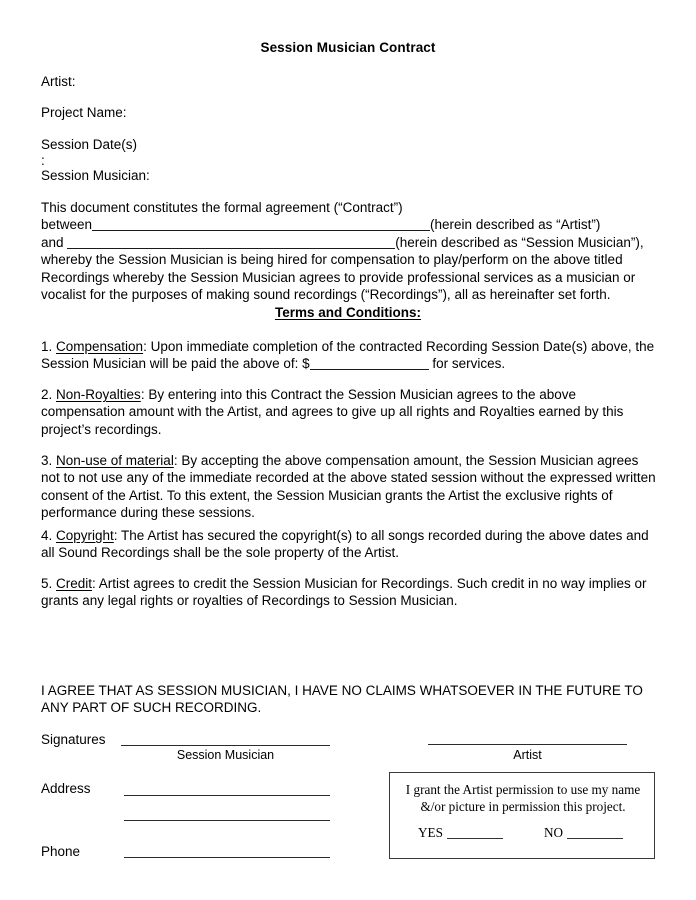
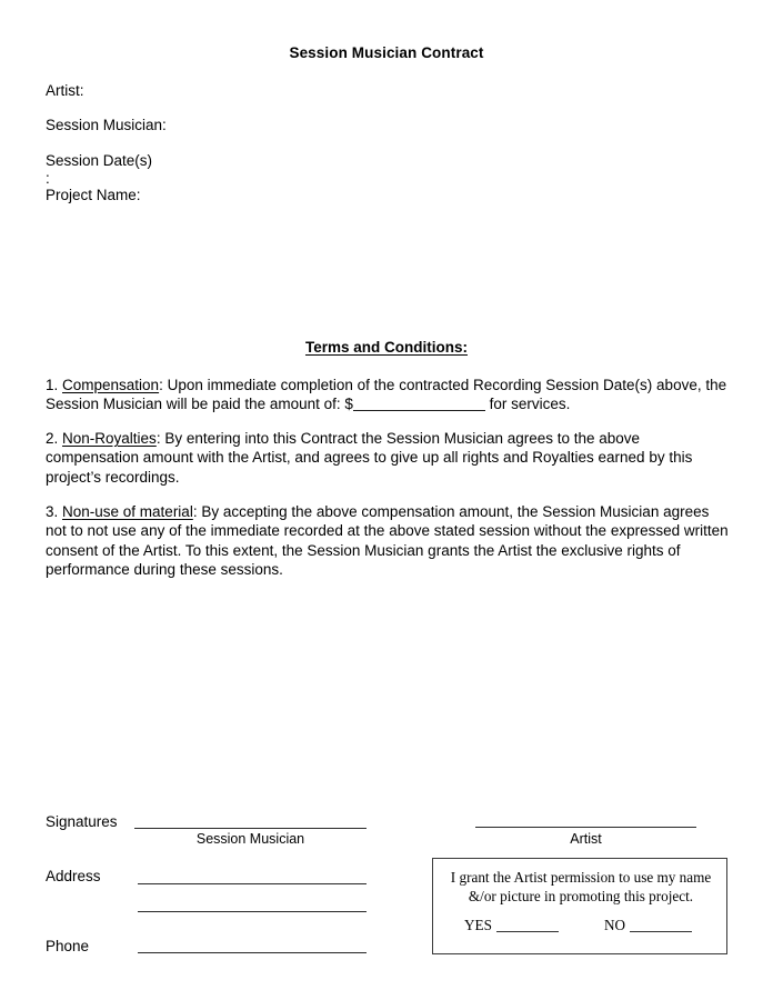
  Session Musician Contract
  Artist:
- Project Name:
+ Session Musician:
  Session Date(s)
  :
- Session Musician:
+ Project Name:
- This document constitutes the formal agreement (“Contract”)
- between (herein described as “Artist”)
- and (herein described as “Session Musician”),
- whereby the Session Musician is being hired for compensation to play/perform on the above titled Recordings whereby the Session Musician agrees to provide professional services as a musician or vocalist for the purposes of making sound recordings (“Recordings”), all as hereinafter set forth.
  Terms and Conditions:
- 1. Compensation: Upon immediate completion of the contracted Recording Session Date(s) above, the Session Musician will be paid the above of: $ for services.
+ 1. Compensation: Upon immediate completion of the contracted Recording Session Date(s) above, the Session Musician will be paid the amount of: $ for services.
  2. Non-Royalties: By entering into this Contract the Session Musician agrees to the above compensation amount with the Artist, and agrees to give up all rights and Royalties earned by this project’s recordings.
  3. Non-use of material: By accepting the above compensation amount, the Session Musician agrees not to not use any of the immediate recorded at the above stated session without the expressed written consent of the Artist. To this extent, the Session Musician grants the Artist the exclusive rights of performance during these sessions.
- 4. Copyright: The Artist has secured the copyright(s) to all songs recorded during the above dates and all Sound Recordings shall be the sole property of the Artist.
- 5. Credit: Artist agrees to credit the Session Musician for Recordings. Such credit in no way implies or grants any legal rights or royalties of Recordings to Session Musician.
- I AGREE THAT AS SESSION MUSICIAN, I HAVE NO CLAIMS WHATSOEVER IN THE FUTURE TO ANY PART OF SUCH RECORDING.
  Signatures
  Session Musician
  Artist
  Address
  Phone
- I grant the Artist permission to use my name &/or picture in permission this project.
+ I grant the Artist permission to use my name &/or picture in promoting this project.
  YES
  NO
